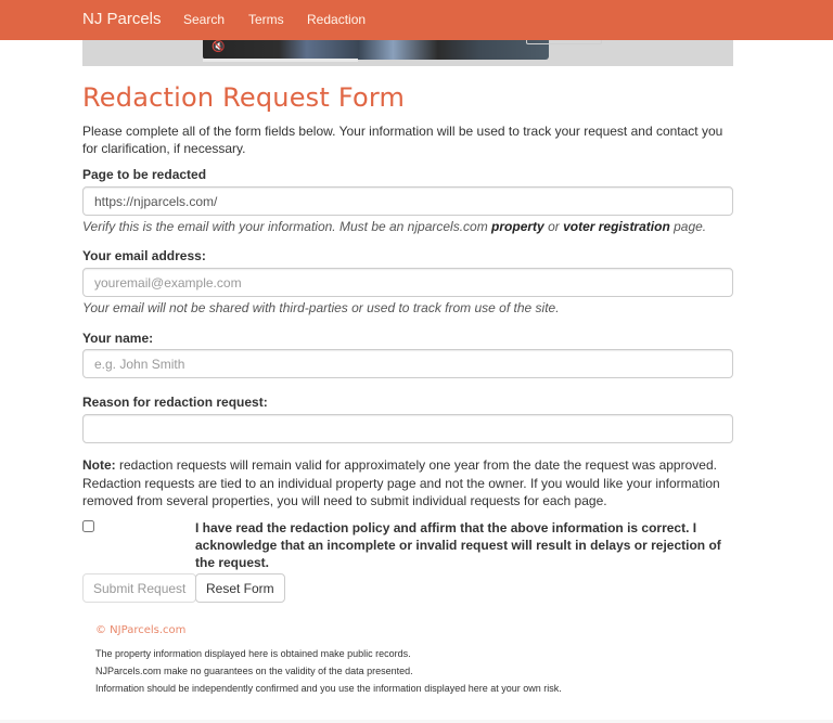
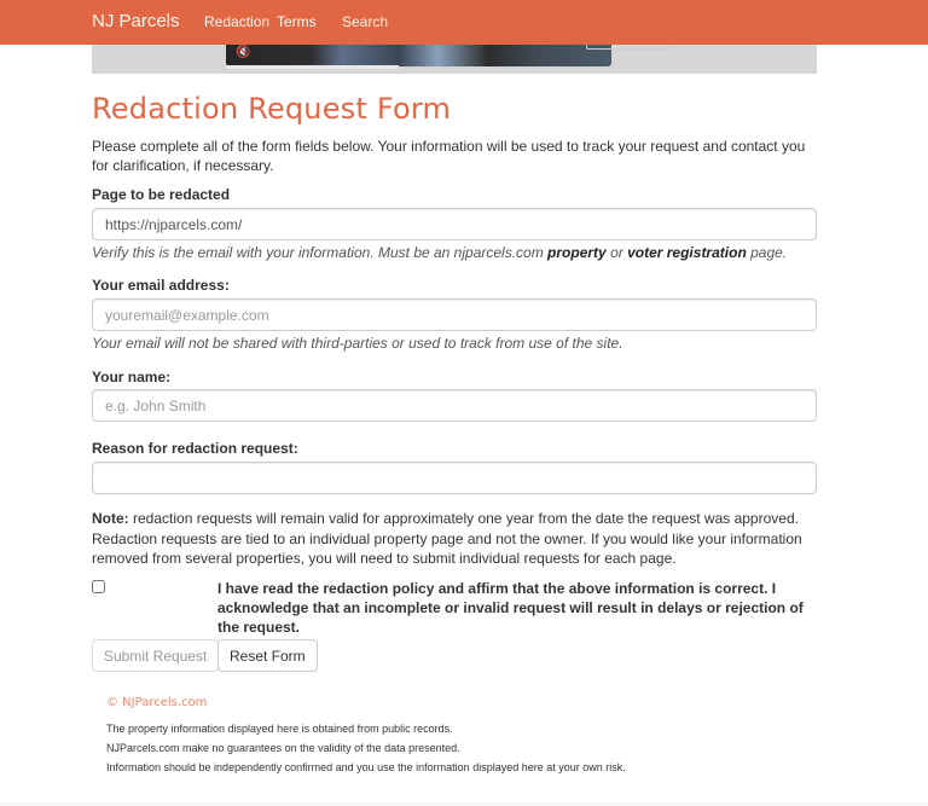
  NJ Parcels
- Search
+ Redaction
  Terms
- Redaction
+ Search
  🔇
  Redaction Request Form
  Please complete all of the form fields below. Your information will be used to track your request and contact you for clarification, if necessary.
  Page to be redacted
  https://njparcels.com/
  Verify this is the email with your information. Must be an njparcels.com property or voter registration page.
  Your email address:
  youremail@example.com
  Your email will not be shared with third-parties or used to track from use of the site.
  Your name:
  e.g. John Smith
  Reason for redaction request:
  Note: redaction requests will remain valid for approximately one year from the date the request was approved. Redaction requests are tied to an individual property page and not the owner. If you would like your information removed from several properties, you will need to submit individual requests for each page.
  I have read the redaction policy and affirm that the above information is correct. I acknowledge that an incomplete or invalid request will result in delays or rejection of the request.
  Submit Request
  Reset Form
  © NJParcels.com
- The property information displayed here is obtained make public records.
+ The property information displayed here is obtained from public records.
  NJParcels.com make no guarantees on the validity of the data presented.
  Information should be independently confirmed and you use the information displayed here at your own risk.
